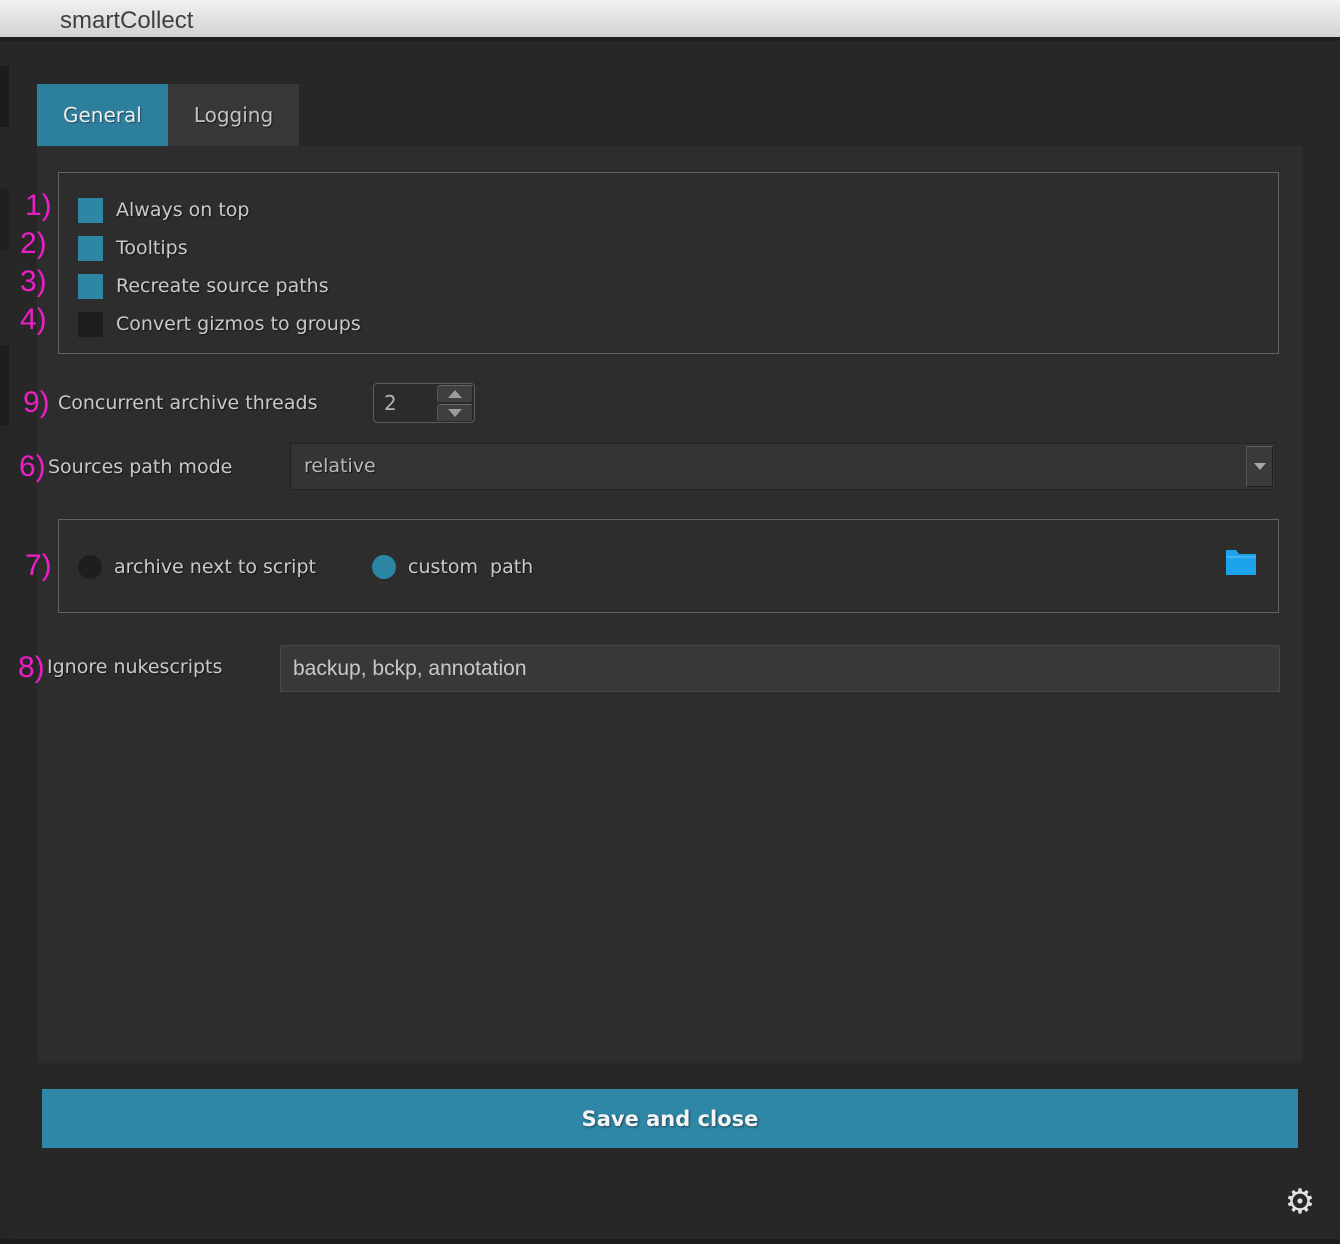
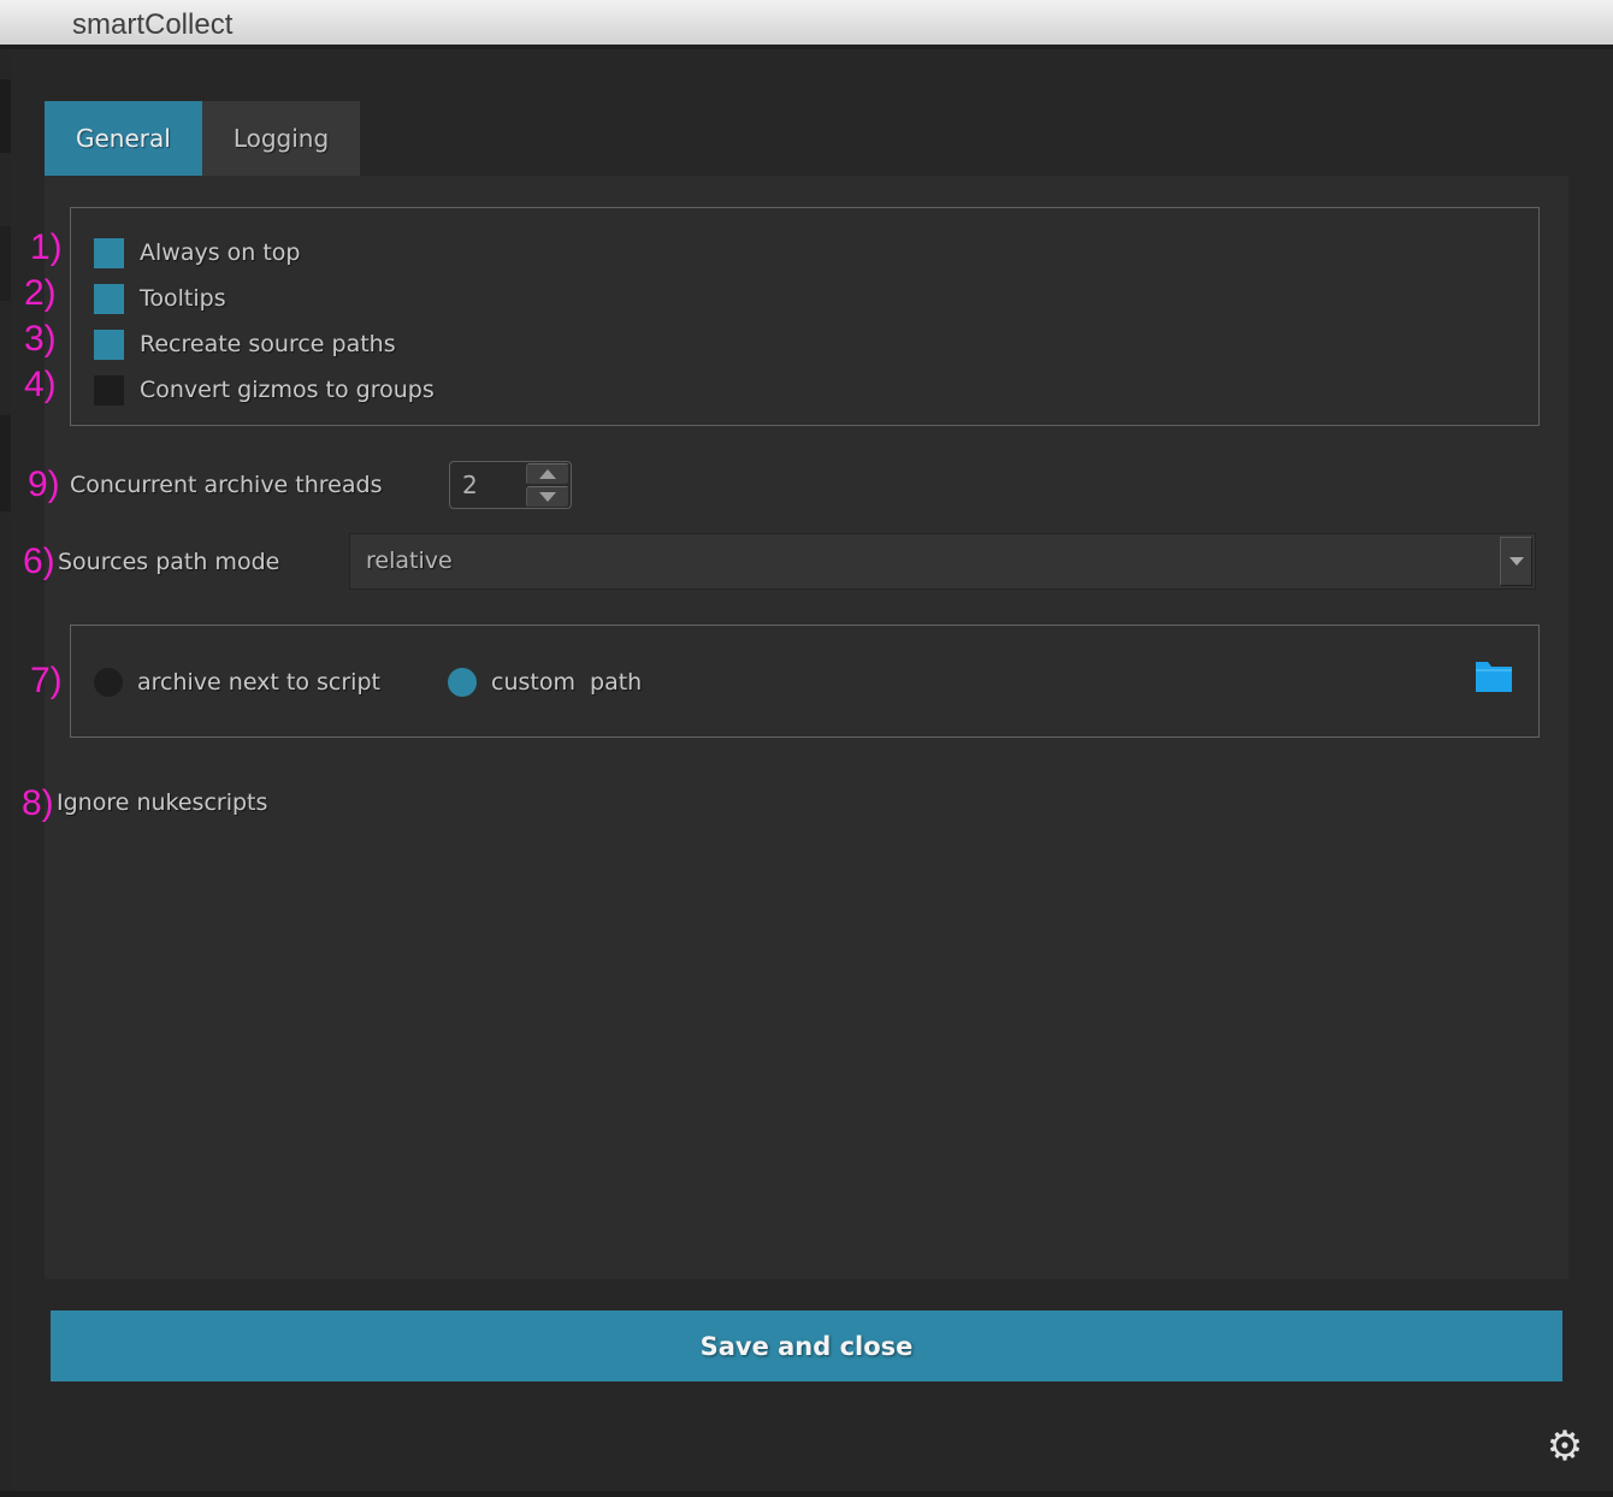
  smartCollect
  General
  Logging
  Always on top
  Tooltips
  Recreate source paths
  Convert gizmos to groups
  Concurrent archive threads
  2
  Sources path mode
  relative
  archive next to script
  custom path
  Ignore nukescripts
- backup, bckp, annotation
  Save and close
  ⚙
  1)
  2)
  3)
  4)
  9)
  6)
  7)
  8)
